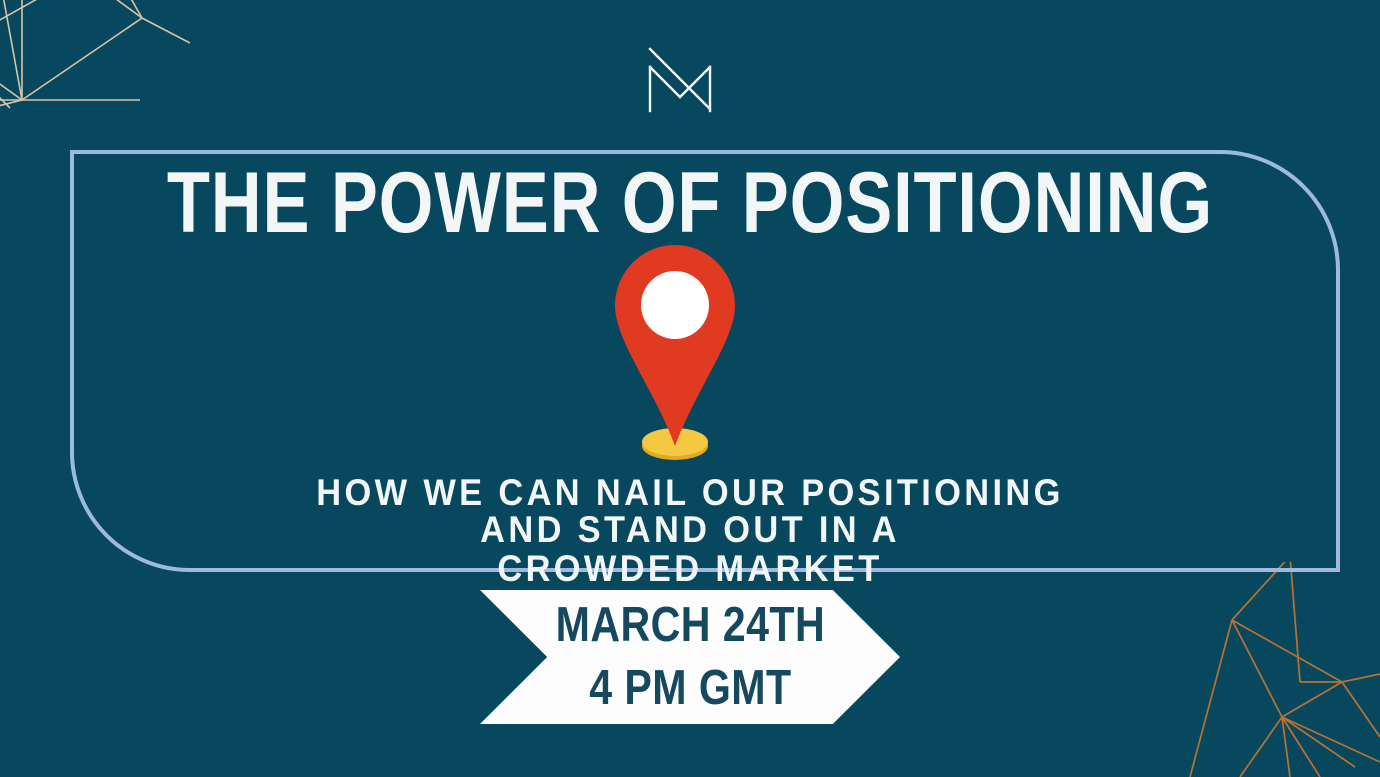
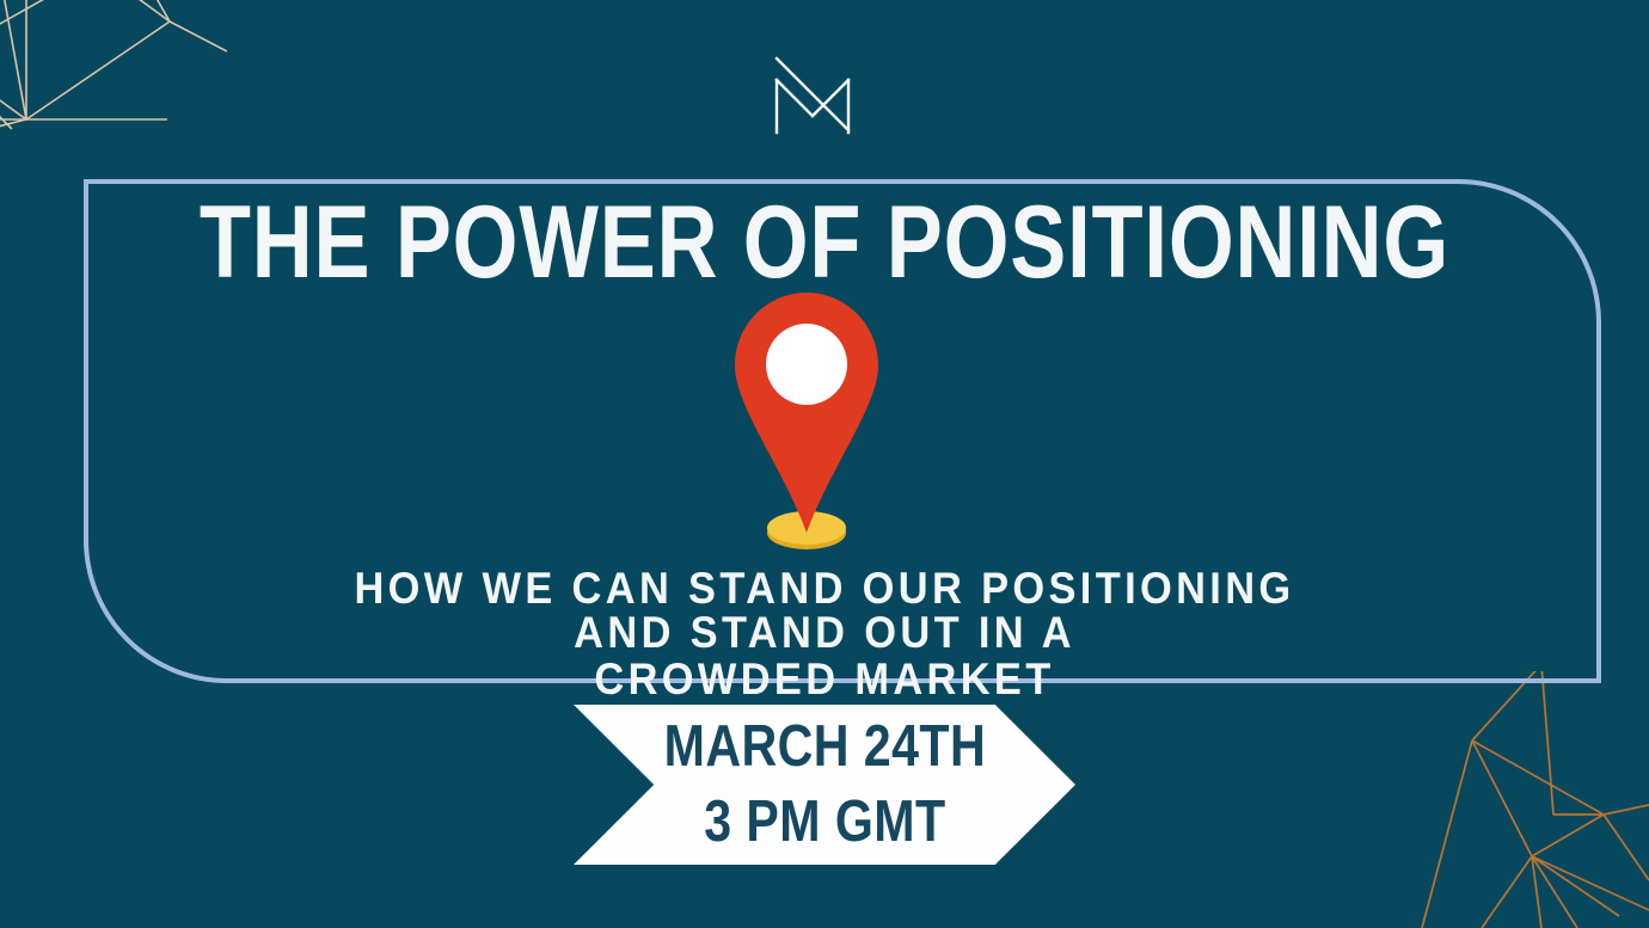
  THE POWER OF POSITIONING
- HOW WE CAN NAIL OUR POSITIONING AND STAND OUT IN A
+ HOW WE CAN STAND OUR POSITIONING AND STAND OUT IN A
  CROWDED MARKET
  MARCH 24TH
- 4 PM GMT
+ 3 PM GMT
